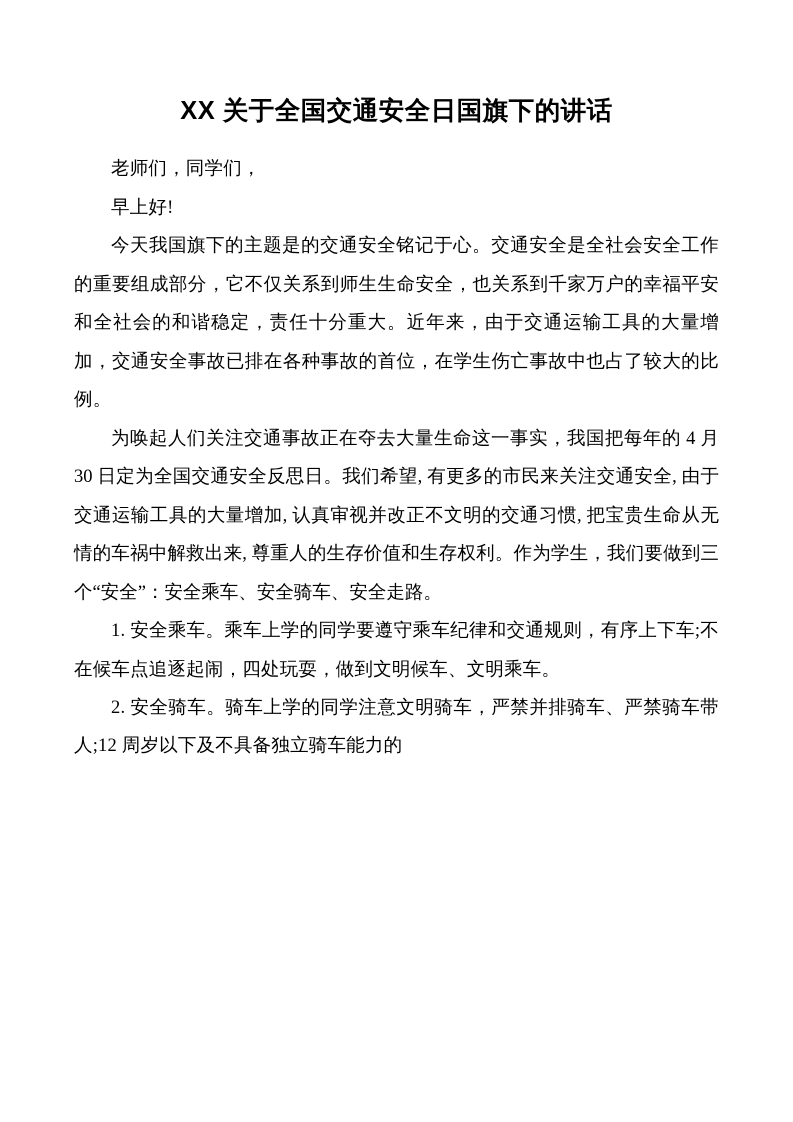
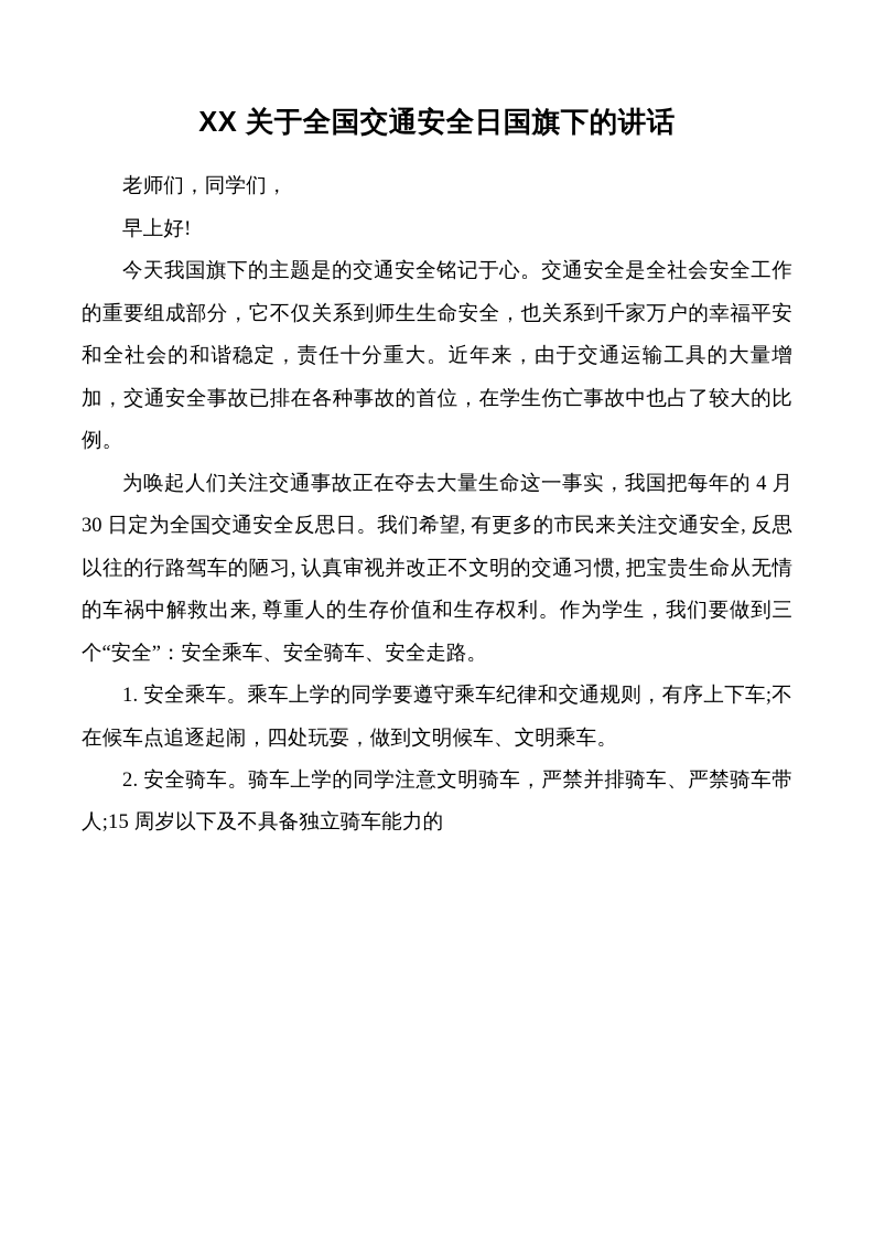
  XX 关于全国交通安全日国旗下的讲话
  老师们，同学们，
  早上好!
  今天我国旗下的主题是的交通安全铭记于心。交通安全是全社会安全工作的重要组成部分，它不仅关系到师生生命安全，也关系到千家万户的幸福平安和全社会的和谐稳定，责任十分重大。近年来，由于交通运输工具的大量增加，交通安全事故已排在各种事故的首位，在学生伤亡事故中也占了较大的比例。
- 为唤起人们关注交通事故正在夺去大量生命这一事实，我国把每年的 4 月 30 日定为全国交通安全反思日。我们希望, 有更多的市民来关注交通安全, 由于交通运输工具的大量增加, 认真审视并改正不文明的交通习惯, 把宝贵生命从无情的车祸中解救出来, 尊重人的生存价值和生存权利。作为学生，我们要做到三个“安全”：安全乘车、安全骑车、安全走路。
+ 为唤起人们关注交通事故正在夺去大量生命这一事实，我国把每年的 4 月 30 日定为全国交通安全反思日。我们希望, 有更多的市民来关注交通安全, 反思以往的行路驾车的陋习, 认真审视并改正不文明的交通习惯, 把宝贵生命从无情的车祸中解救出来, 尊重人的生存价值和生存权利。作为学生，我们要做到三个“安全”：安全乘车、安全骑车、安全走路。
  1. 安全乘车。乘车上学的同学要遵守乘车纪律和交通规则，有序上下车;不在候车点追逐起闹，四处玩耍，做到文明候车、文明乘车。
- 2. 安全骑车。骑车上学的同学注意文明骑车，严禁并排骑车、严禁骑车带人;12 周岁以下及不具备独立骑车能力的
+ 2. 安全骑车。骑车上学的同学注意文明骑车，严禁并排骑车、严禁骑车带人;15 周岁以下及不具备独立骑车能力的
